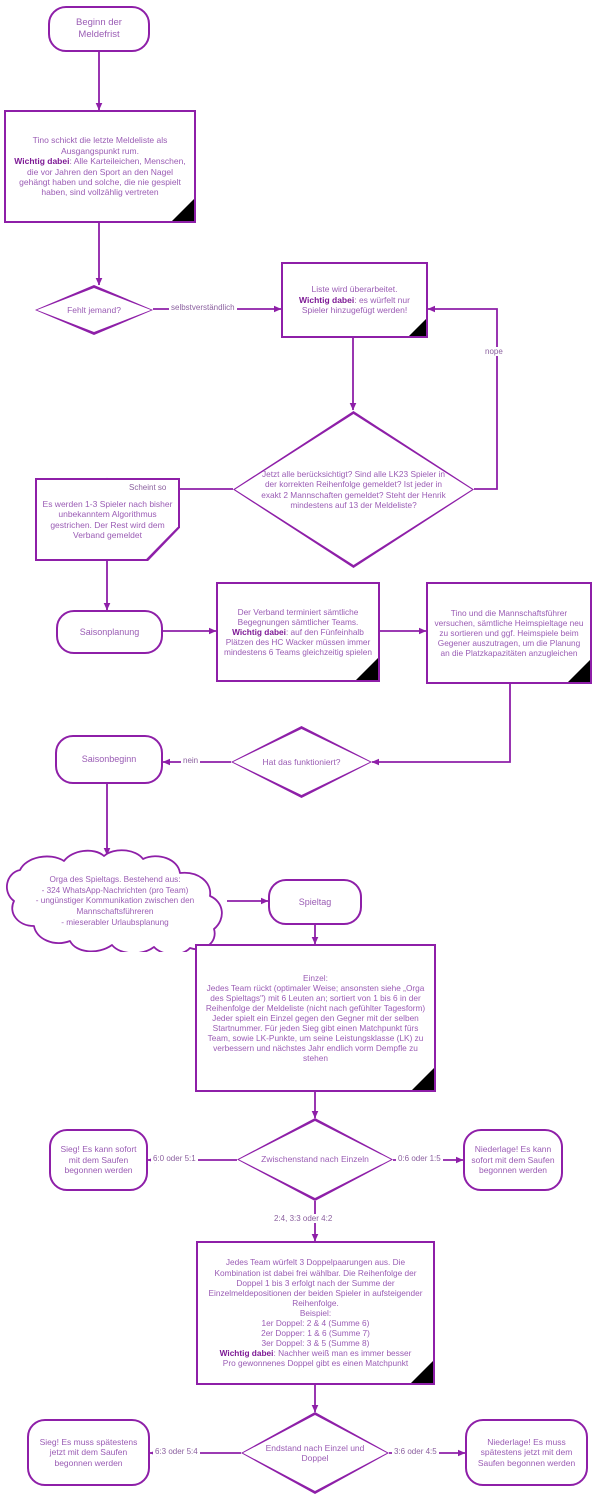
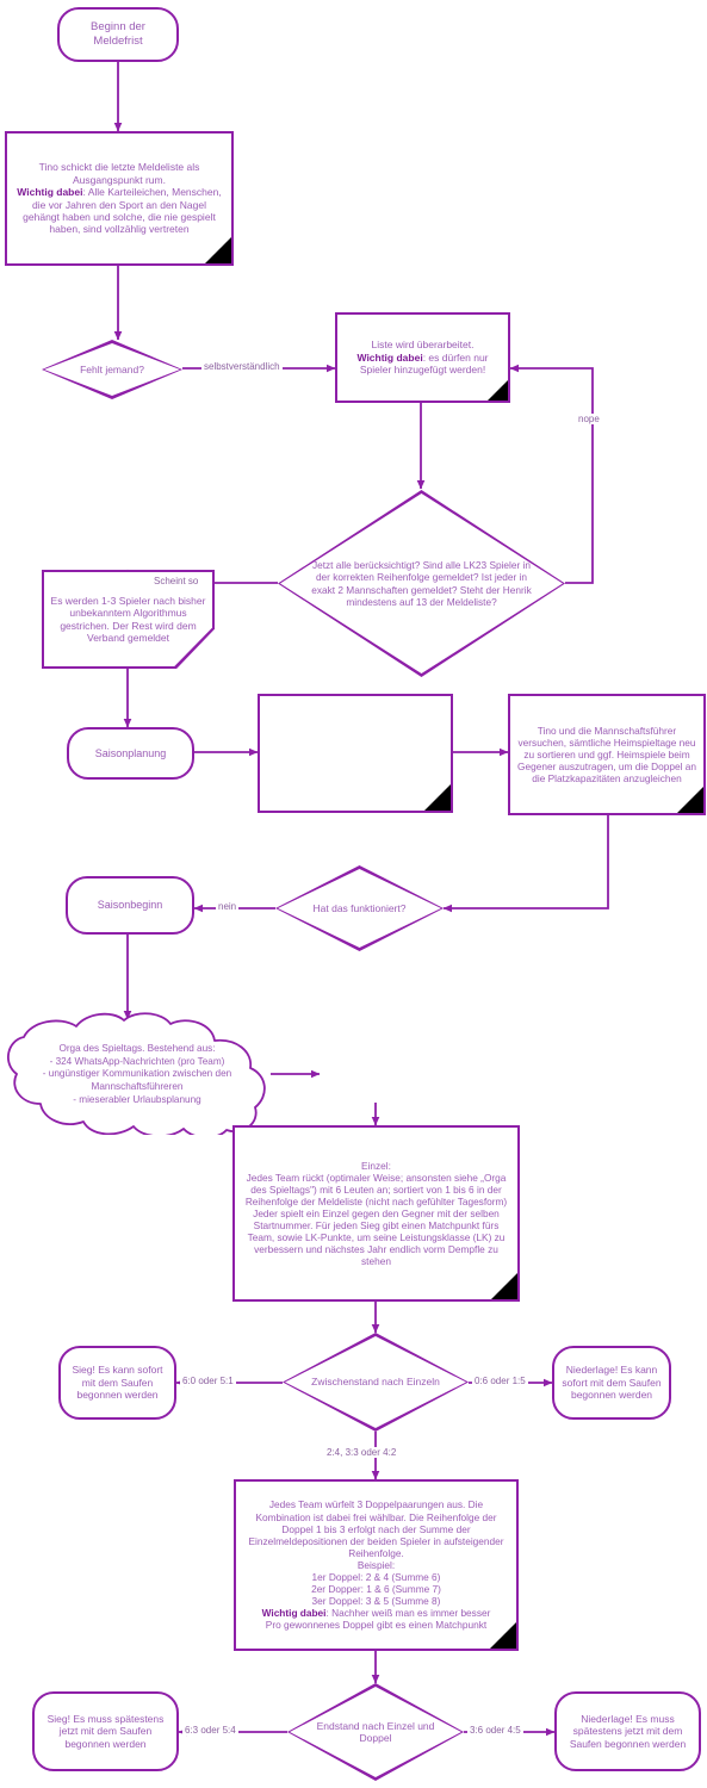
  Beginn der Meldefrist
  Tino schickt die letzte Meldeliste als Ausgangspunkt rum.
  Wichtig dabei: Alle Karteileichen, Menschen, die vor Jahren den Sport an den Nagel gehängt haben und solche, die nie gespielt haben, sind vollzählig vertreten
  Fehlt jemand?
  Liste wird überarbeitet.
- Wichtig dabei: es würfelt nur Spieler hinzugefügt werden!
+ Wichtig dabei: es dürfen nur Spieler hinzugefügt werden!
  Jetzt alle berücksichtigt? Sind alle LK23 Spieler in der korrekten Reihenfolge gemeldet? Ist jeder in exakt 2 Mannschaften gemeldet? Steht der Henrik mindestens auf 13 der Meldeliste?
  Es werden 1-3 Spieler nach bisher unbekanntem Algorithmus gestrichen. Der Rest wird dem Verband gemeldet
  Saisonplanung
- Der Verband terminiert sämtliche Begegnungen sämtlicher Teams.
- Wichtig dabei: auf den Fünfeinhalb Plätzen des HC Wacker müssen immer mindestens 6 Teams gleichzeitig spielen
- Tino und die Mannschaftsführer versuchen, sämtliche Heimspieltage neu zu sortieren und ggf. Heimspiele beim Gegener auszutragen, um die Planung an die Platzkapazitäten anzugleichen
+ Tino und die Mannschaftsführer versuchen, sämtliche Heimspieltage neu zu sortieren und ggf. Heimspiele beim Gegener auszutragen, um die Doppel an die Platzkapazitäten anzugleichen
  Hat das funktioniert?
  Saisonbeginn
  Orga des Spieltags. Bestehend aus:
  - 324 WhatsApp-Nachrichten (pro Team)
  - ungünstiger Kommunikation zwischen den Mannschaftsführeren
  - mieserabler Urlaubsplanung
- Spieltag
  Einzel:
  Jedes Team rückt (optimaler Weise; ansonsten siehe „Orga des Spieltags") mit 6 Leuten an; sortiert von 1 bis 6 in der Reihenfolge der Meldeliste (nicht nach gefühlter Tagesform)
  Jeder spielt ein Einzel gegen den Gegner mit der selben Startnummer. Für jeden Sieg gibt einen Matchpunkt fürs Team, sowie LK-Punkte, um seine Leistungsklasse (LK) zu verbessern und nächstes Jahr endlich vorm Dempfle zu stehen
  Zwischenstand nach Einzeln
  Sieg! Es kann sofort mit dem Saufen begonnen werden
  Niederlage! Es kann sofort mit dem Saufen begonnen werden
  Jedes Team würfelt 3 Doppelpaarungen aus. Die Kombination ist dabei frei wählbar. Die Reihenfolge der Doppel 1 bis 3 erfolgt nach der Summe der Einzelmeldepositionen der beiden Spieler in aufsteigender Reihenfolge.
  Beispiel:
  1er Doppel: 2 & 4 (Summe 6)
  2er Dopper: 1 & 6 (Summe 7)
  3er Doppel: 3 & 5 (Summe 8)
  Wichtig dabei: Nachher weiß man es immer besser
  Pro gewonnenes Doppel gibt es einen Matchpunkt
  Endstand nach Einzel und Doppel
  Sieg! Es muss spätestens jetzt mit dem Saufen begonnen werden
  Niederlage! Es muss spätestens jetzt mit dem Saufen begonnen werden
  selbstverständlich
  nope
  Scheint so
  nein
  6:0 oder 5:1
  0:6 oder 1:5
  2:4, 3:3 oder 4:2
  6:3 oder 5:4
  3:6 oder 4:5
